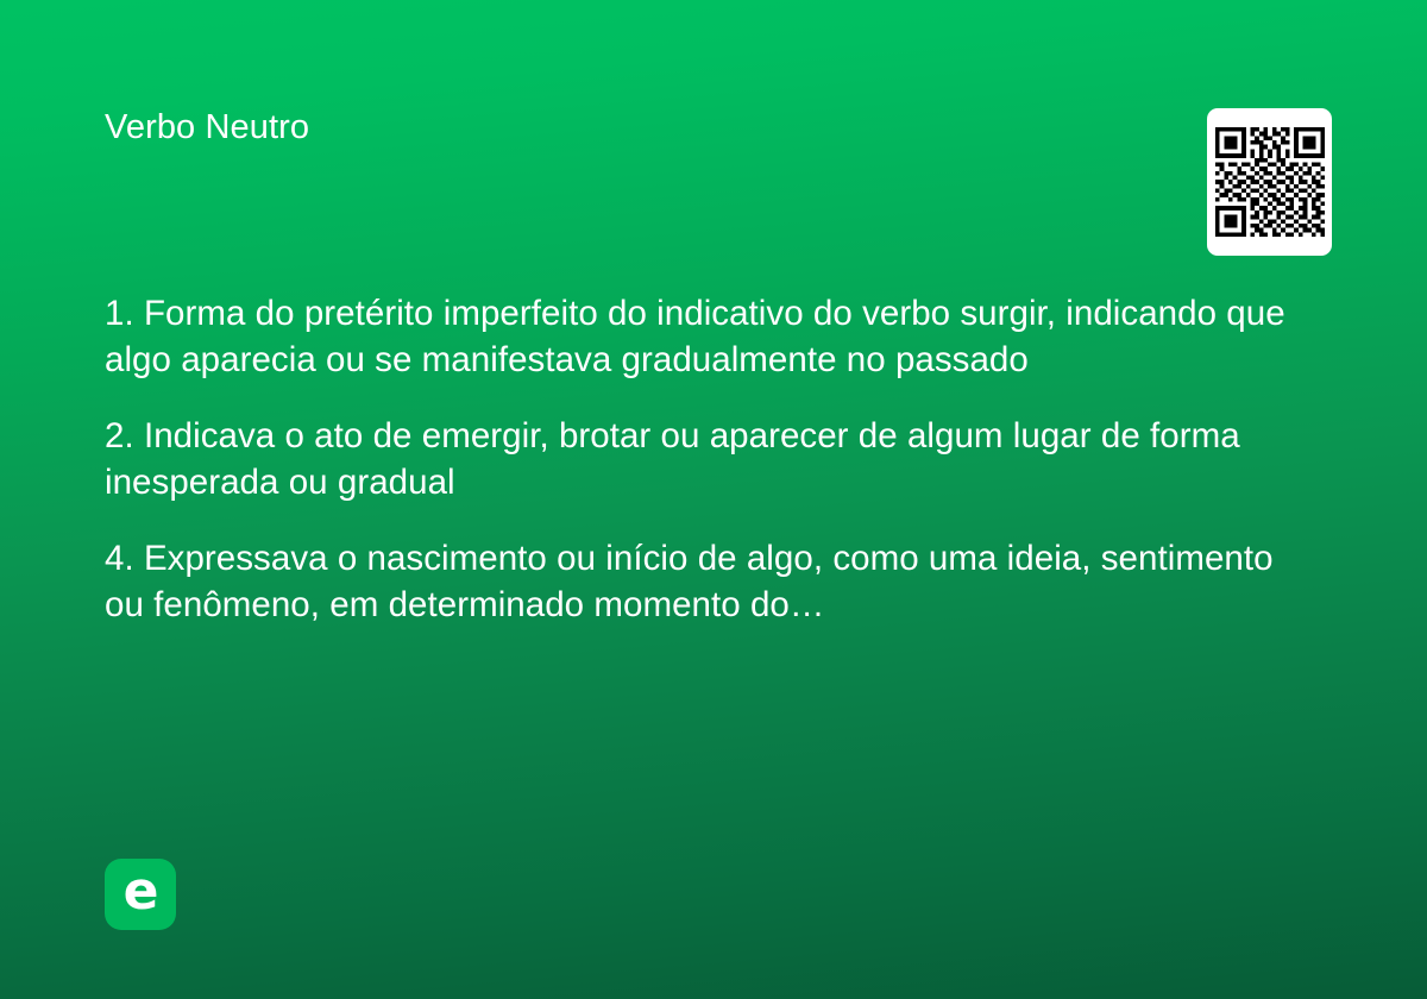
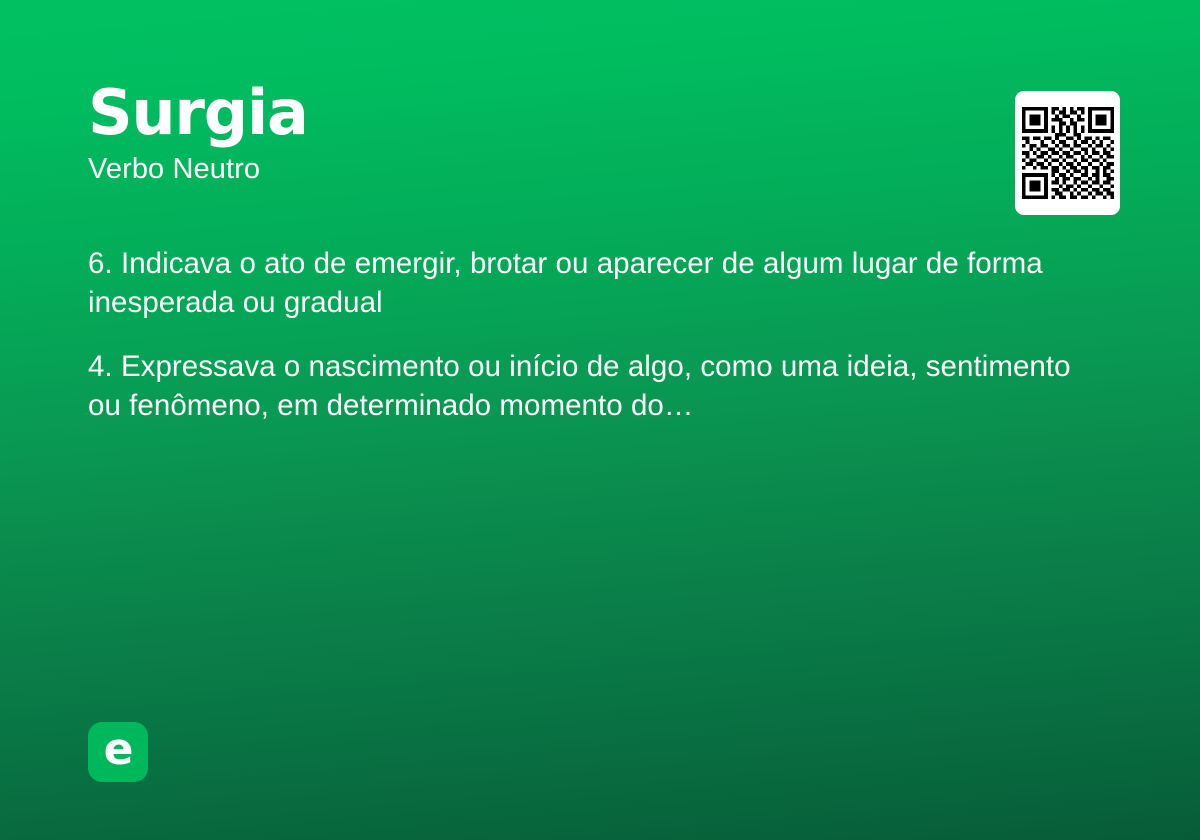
+ Surgia
  Verbo Neutro
- 1. Forma do pretérito imperfeito do indicativo do verbo surgir, indicando que algo aparecia ou se manifestava gradualmente no passado
- 2. Indicava o ato de emergir, brotar ou aparecer de algum lugar de forma inesperada ou gradual
+ 6. Indicava o ato de emergir, brotar ou aparecer de algum lugar de forma inesperada ou gradual
  4. Expressava o nascimento ou início de algo, como uma ideia, sentimento ou fenômeno, em determinado momento do…
  e
